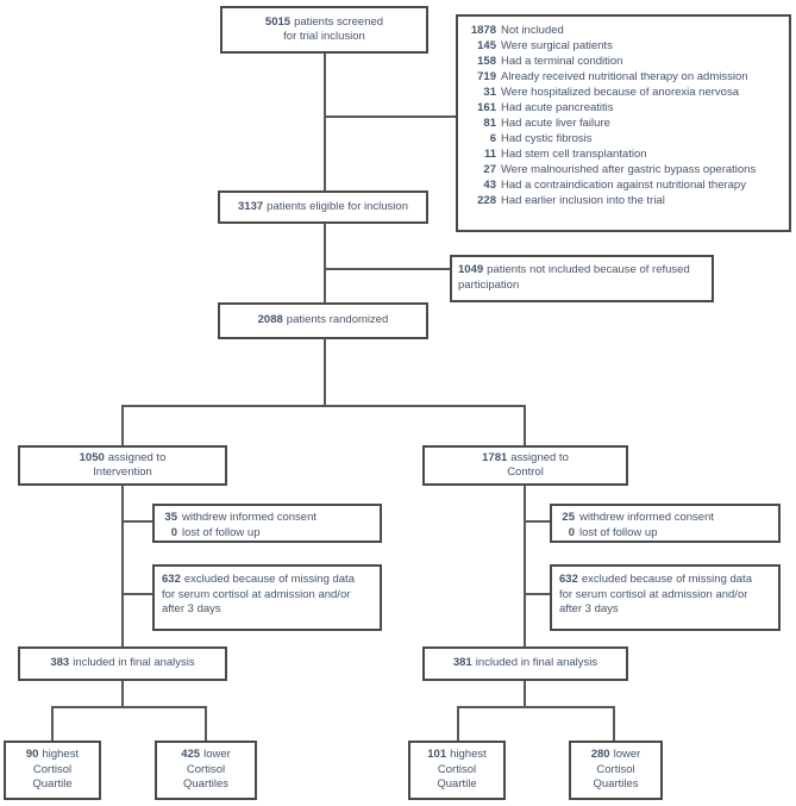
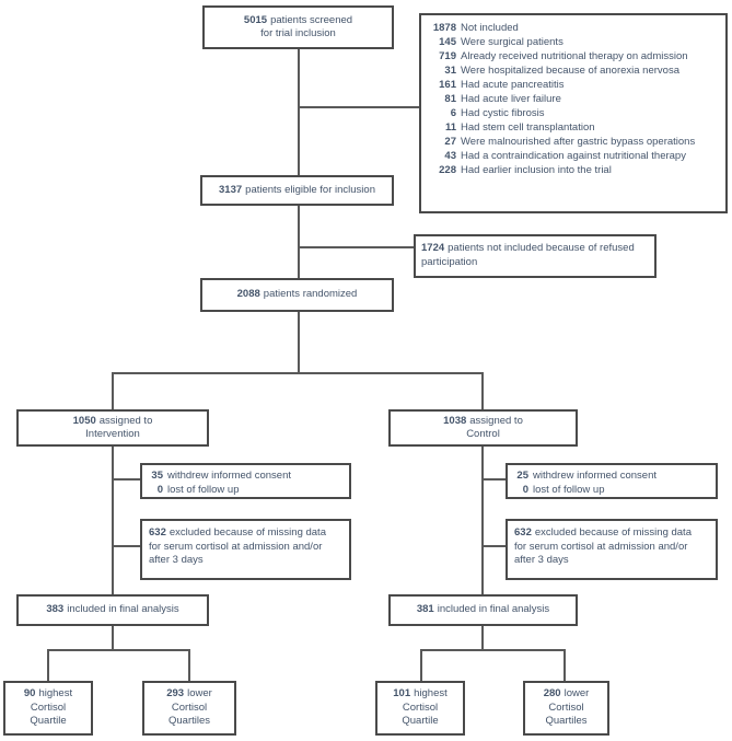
  5015 patients screened
  for trial inclusion
  1878
  Not included
  145
  Were surgical patients
- 158
- Had a terminal condition
  719
  Already received nutritional therapy on admission
  31
  Were hospitalized because of anorexia nervosa
  161
  Had acute pancreatitis
  81
  Had acute liver failure
  6
  Had cystic fibrosis
  11
  Had stem cell transplantation
  27
  Were malnourished after gastric bypass operations
  43
  Had a contraindication against nutritional therapy
  228
  Had earlier inclusion into the trial
  3137 patients eligible for inclusion
- 1049 patients not included because of refused
+ 1724 patients not included because of refused
  participation
  2088 patients randomized
  1050 assigned to
  Intervention
- 1781 assigned to
+ 1038 assigned to
  Control
  35
  withdrew informed consent
  0
  lost of follow up
  25
  withdrew informed consent
  0
  lost of follow up
  632 excluded because of missing data
  for serum cortisol at admission and/or
  after 3 days
  632 excluded because of missing data
  for serum cortisol at admission and/or
  after 3 days
  383 included in final analysis
  381 included in final analysis
  90 highest
  Cortisol
  Quartile
- 425 lower
+ 293 lower
  Cortisol
  Quartiles
  101 highest
  Cortisol
  Quartile
  280 lower
  Cortisol
  Quartiles
